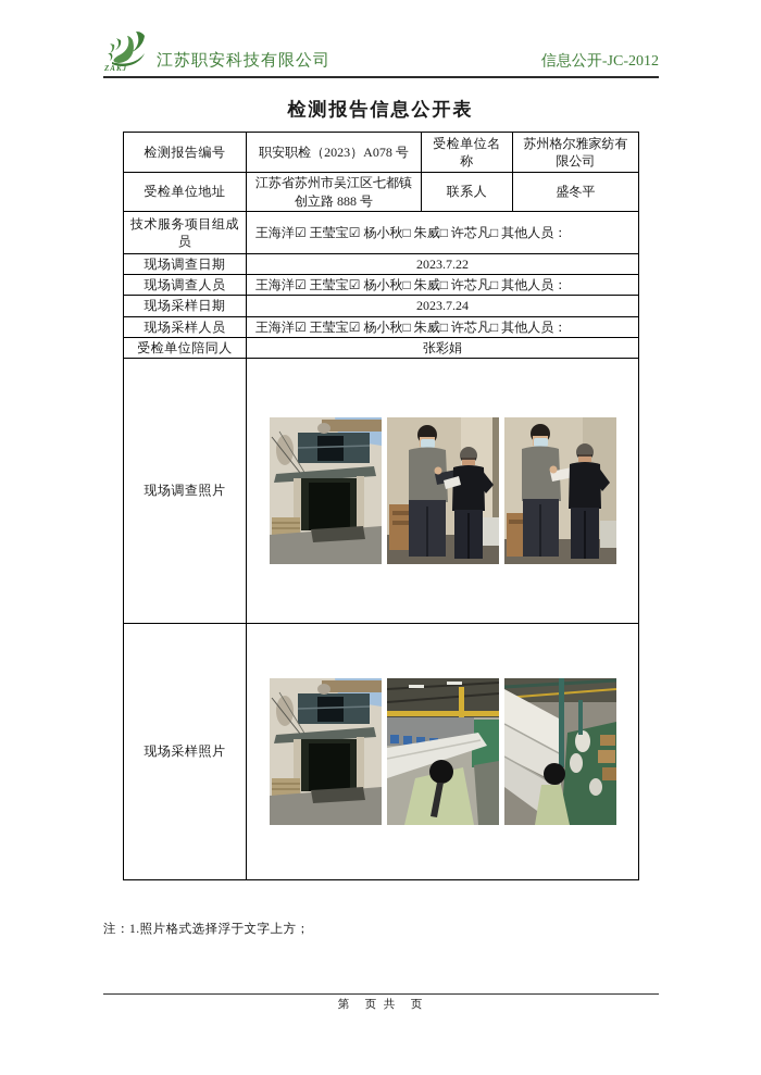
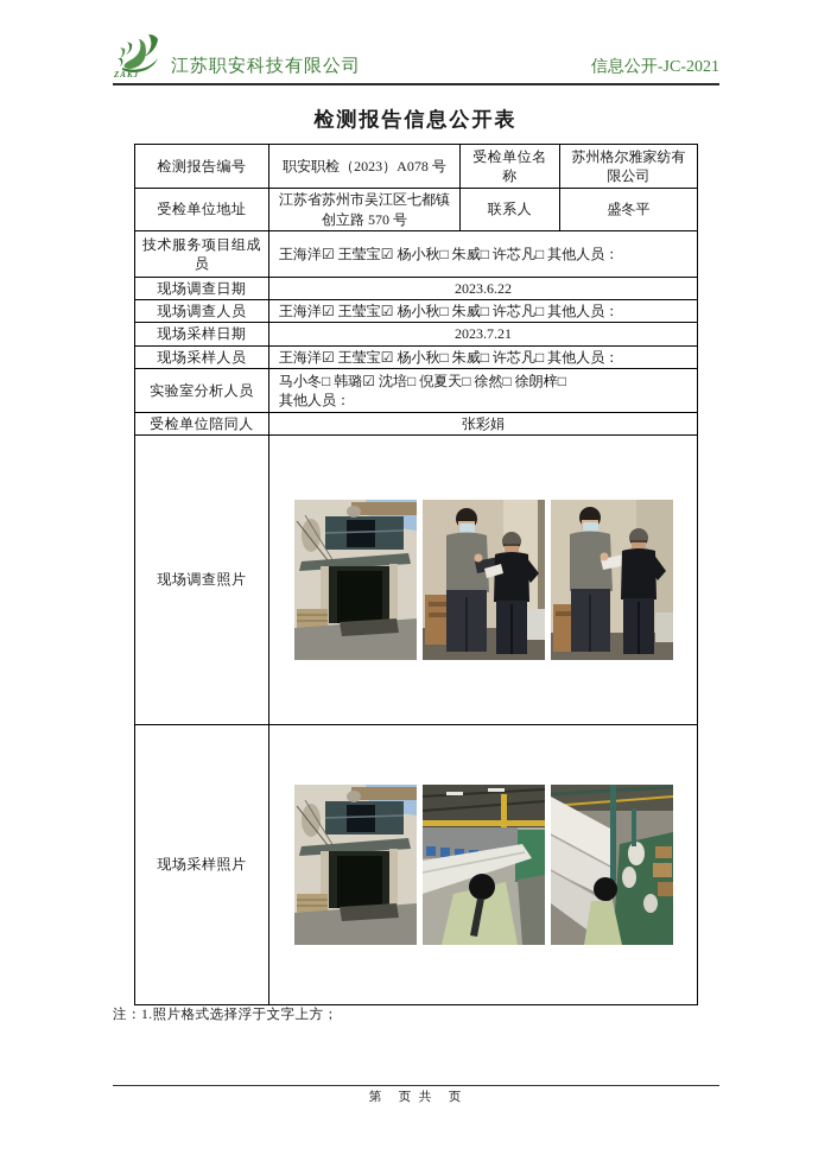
  ZAKJ
  江苏职安科技有限公司
- 信息公开-JC-2012
+ 信息公开-JC-2021
  检测报告信息公开表
  检测报告编号	职安职检（2023）A078 号	受检单位名称	苏州格尔雅家纺有限公司
- 受检单位地址	江苏省苏州市吴江区七都镇创立路 888 号	联系人	盛冬平
+ 受检单位地址	江苏省苏州市吴江区七都镇创立路 570 号	联系人	盛冬平
  技术服务项目组成员	王海洋☑ 王莹宝☑ 杨小秋□ 朱威□ 许芯凡□ 其他人员：
- 现场调查日期	2023.7.22
+ 现场调查日期	2023.6.22
  现场调查人员	王海洋☑ 王莹宝☑ 杨小秋□ 朱威□ 许芯凡□ 其他人员：
- 现场采样日期	2023.7.24
+ 现场采样日期	2023.7.21
  现场采样人员	王海洋☑ 王莹宝☑ 杨小秋□ 朱威□ 许芯凡□ 其他人员：
+ 实验室分析人员	马小冬□ 韩璐☑ 沈培□ 倪夏天□ 徐然□ 徐朗梓□ 其他人员：
  受检单位陪同人	张彩娟
  现场调查照片
  现场采样照片
  注：1.照片格式选择浮于文字上方；
  第 页 共 页
